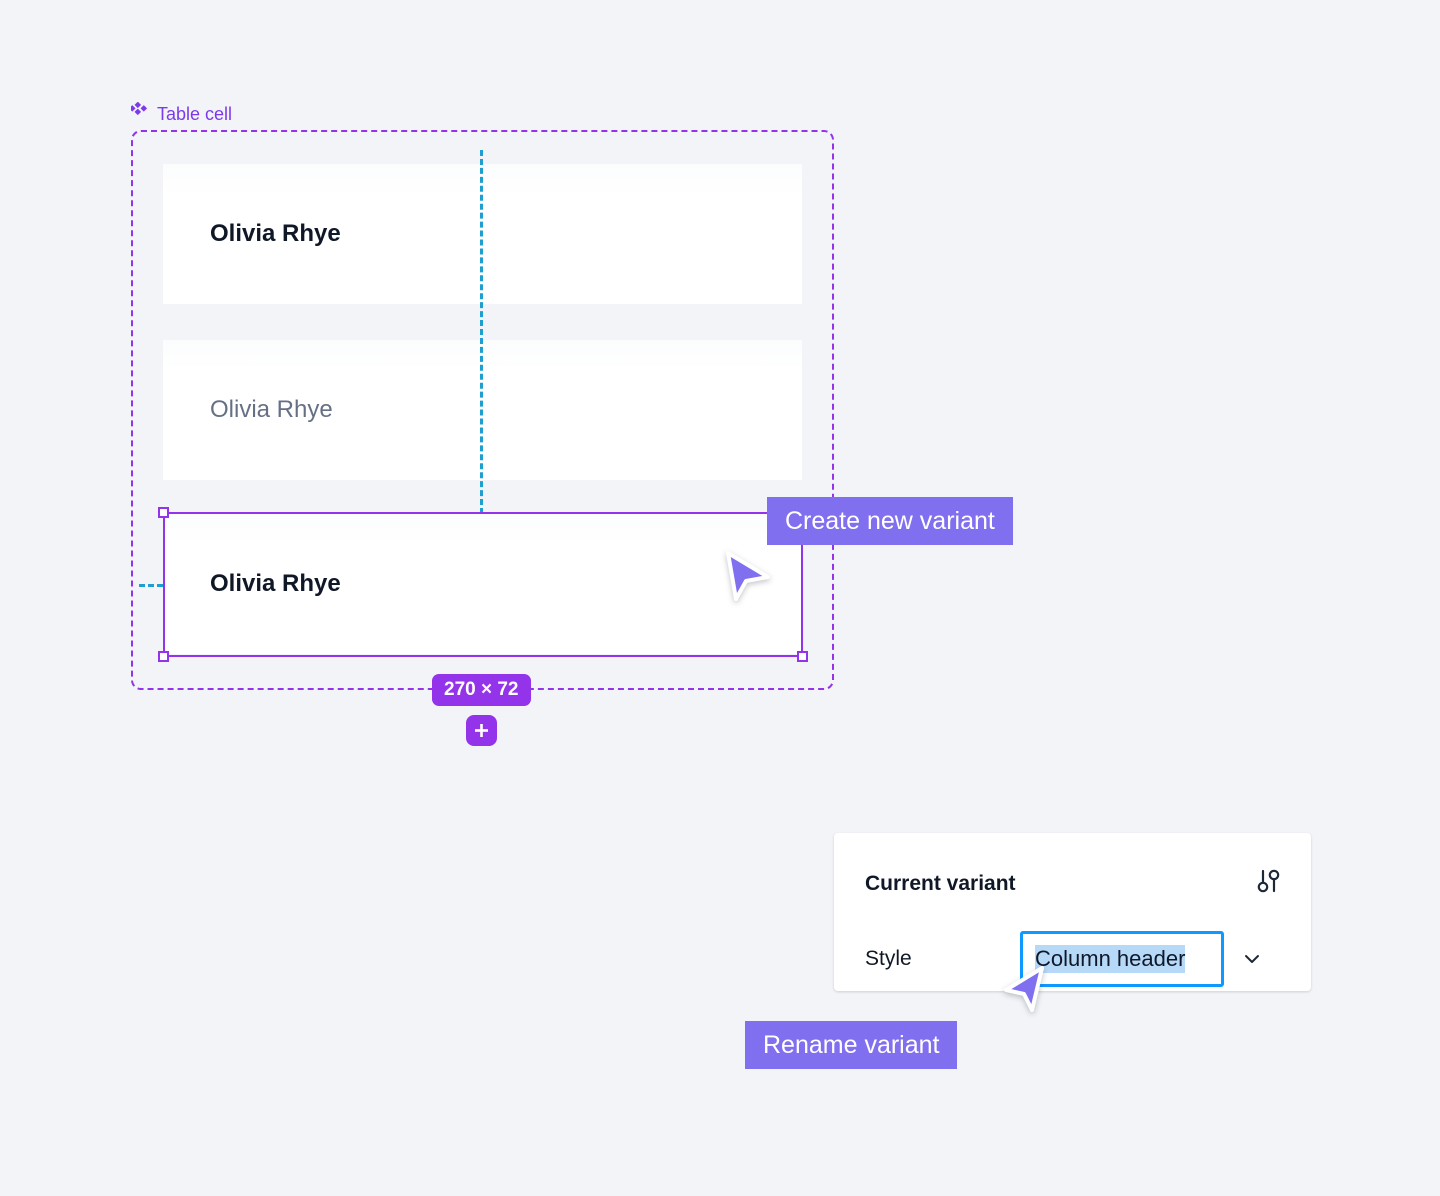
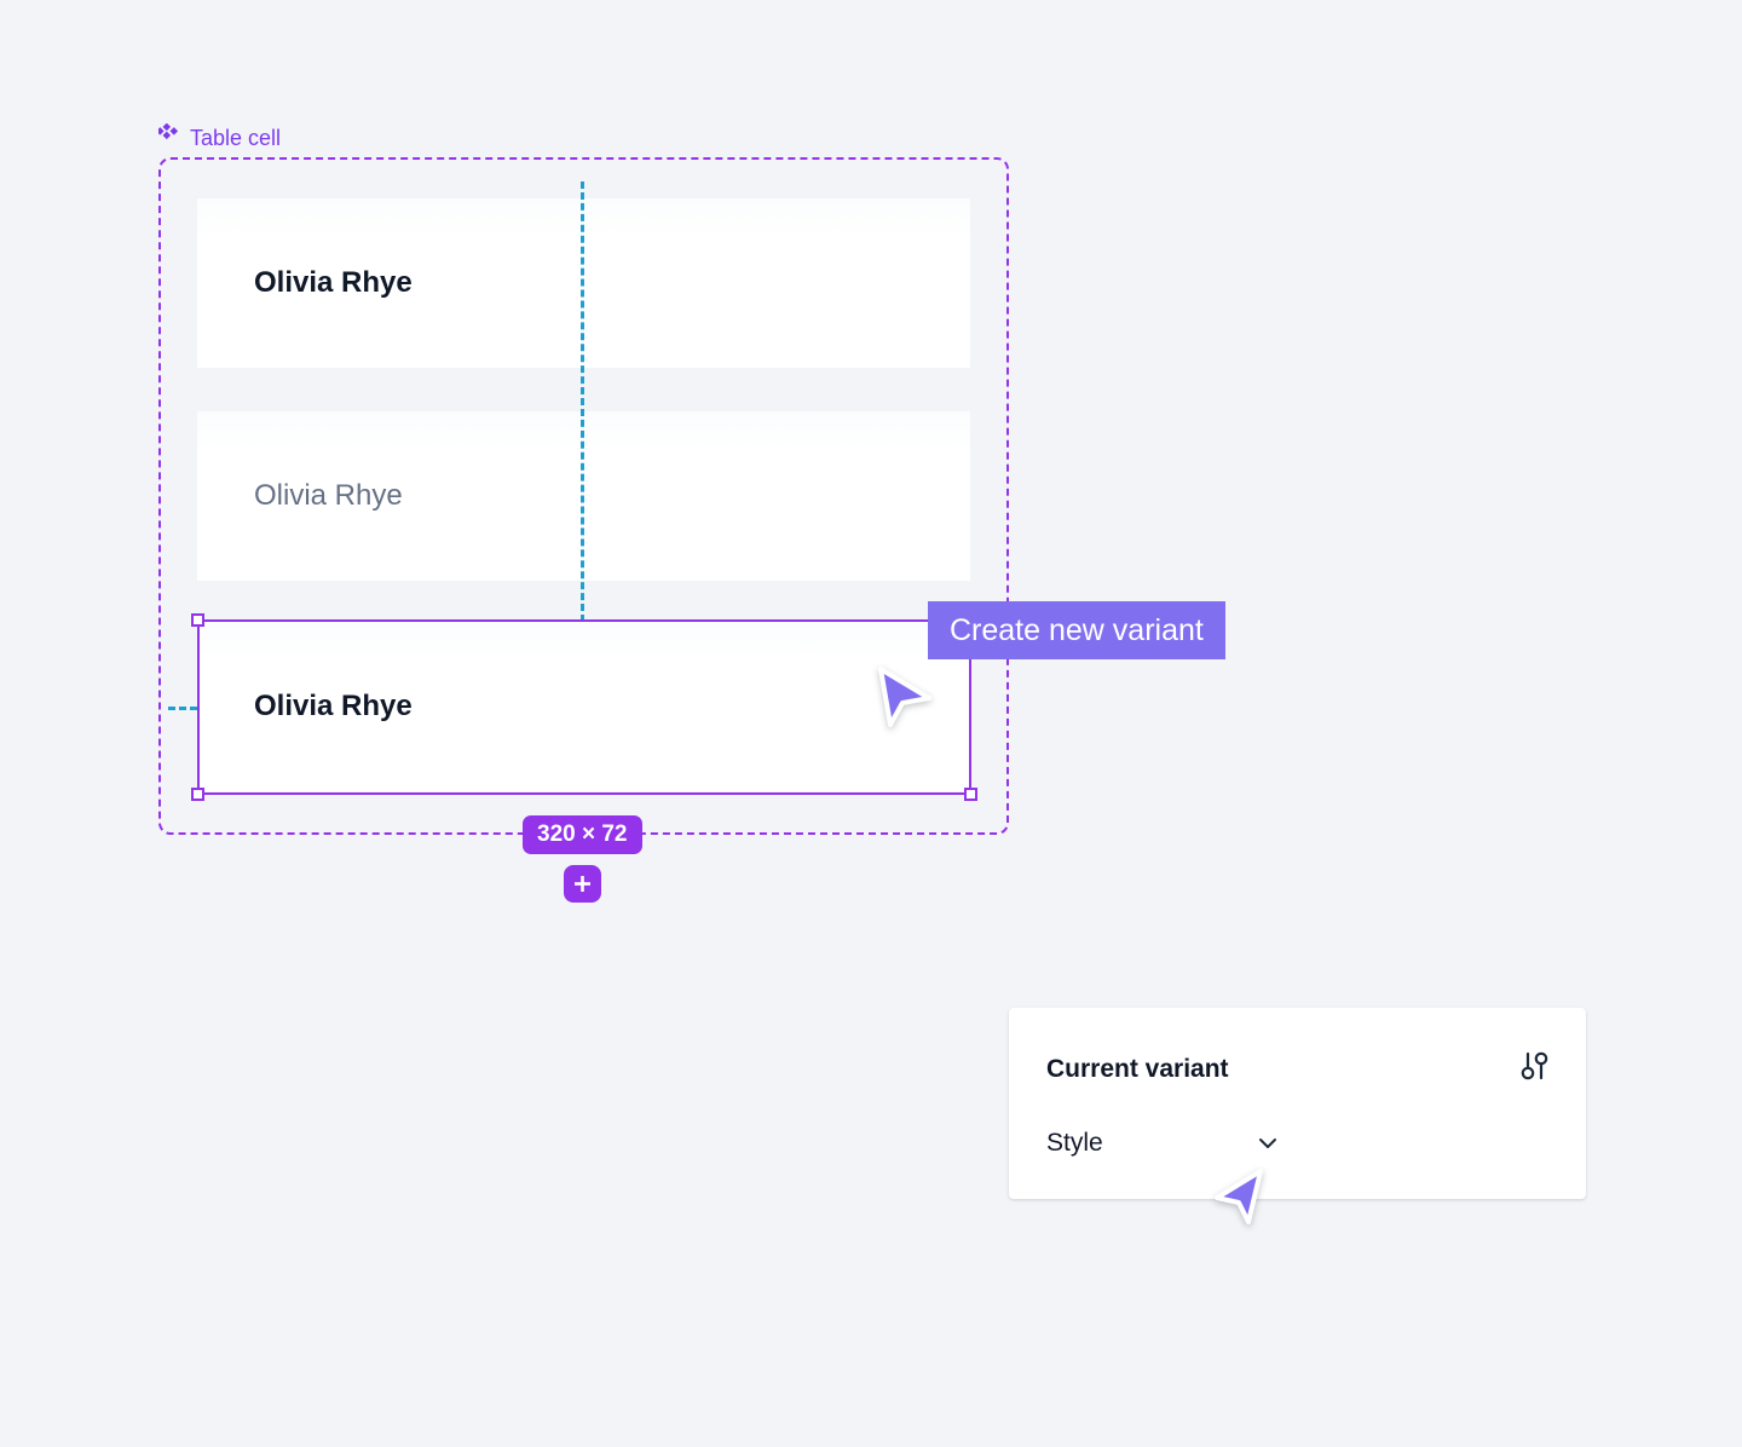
  Table cell
  Olivia Rhye
  Olivia Rhye
  Olivia Rhye
- 270 × 72
+ 320 × 72
  Create new variant
  Current variant
  Style
- Column header
- Rename variant
